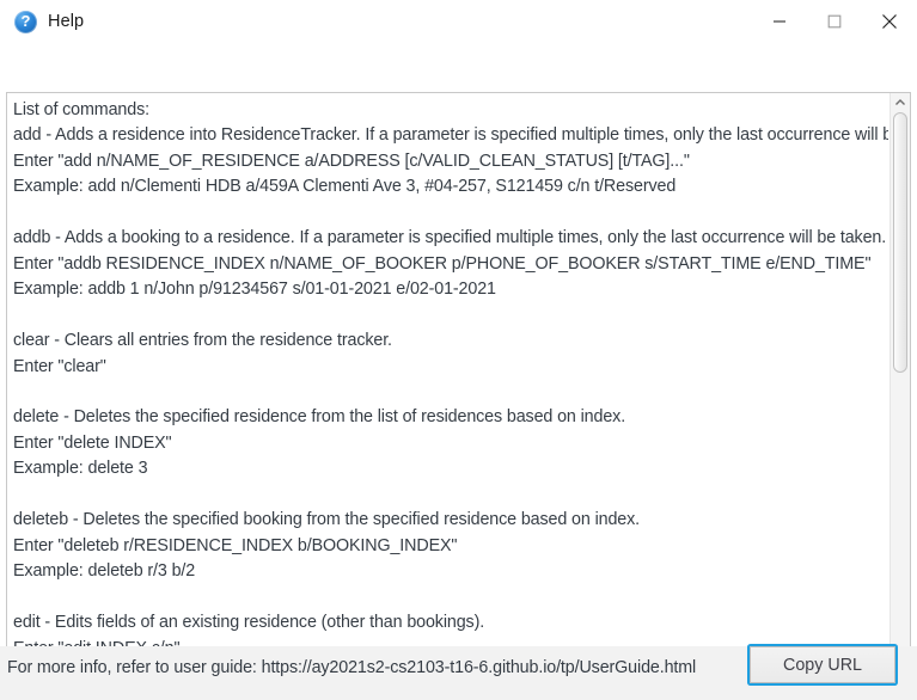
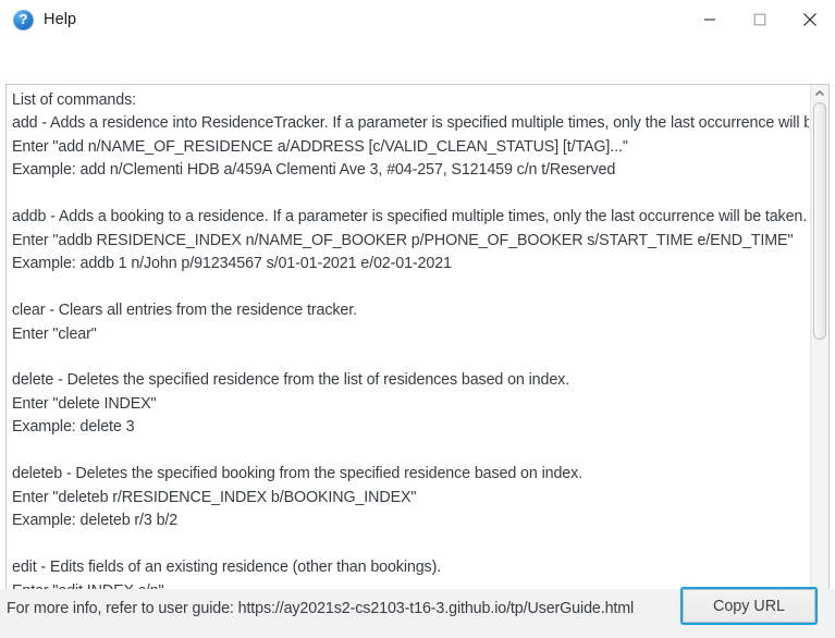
  ?
  Help
  List of commands:
  add - Adds a residence into ResidenceTracker. If a parameter is specified multiple times, only the last occurrence will b
  Enter "add n/NAME_OF_RESIDENCE a/ADDRESS [c/VALID_CLEAN_STATUS] [t/TAG]..."
  Example: add n/Clementi HDB a/459A Clementi Ave 3, #04-257, S121459 c/n t/Reserved
  addb - Adds a booking to a residence. If a parameter is specified multiple times, only the last occurrence will be taken.
  Enter "addb RESIDENCE_INDEX n/NAME_OF_BOOKER p/PHONE_OF_BOOKER s/START_TIME e/END_TIME"
  Example: addb 1 n/John p/91234567 s/01-01-2021 e/02-01-2021
  clear - Clears all entries from the residence tracker.
  Enter "clear"
  delete - Deletes the specified residence from the list of residences based on index.
  Enter "delete INDEX"
  Example: delete 3
  deleteb - Deletes the specified booking from the specified residence based on index.
  Enter "deleteb r/RESIDENCE_INDEX b/BOOKING_INDEX"
  Example: deleteb r/3 b/2
  edit - Edits fields of an existing residence (other than bookings).
- For more info, refer to user guide: https://ay2021s2-cs2103-t16-6.github.io/tp/UserGuide.html
+ For more info, refer to user guide: https://ay2021s2-cs2103-t16-3.github.io/tp/UserGuide.html
  Copy URL
